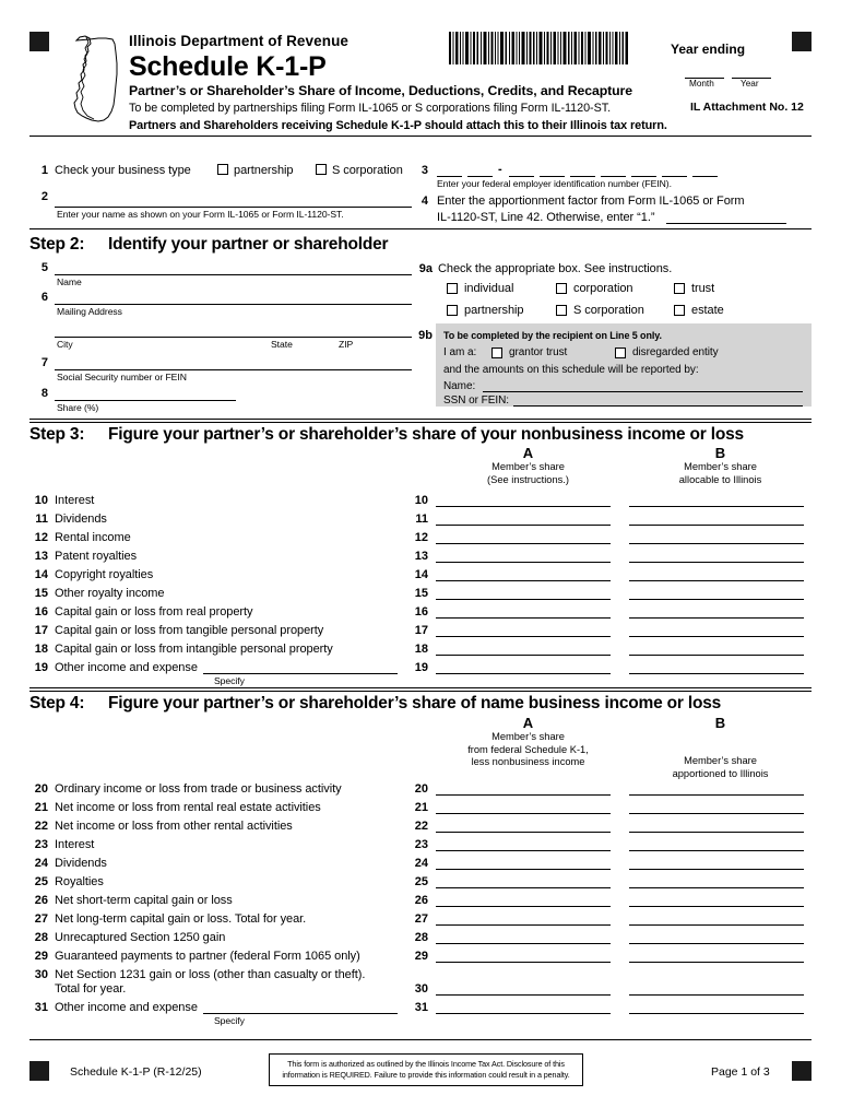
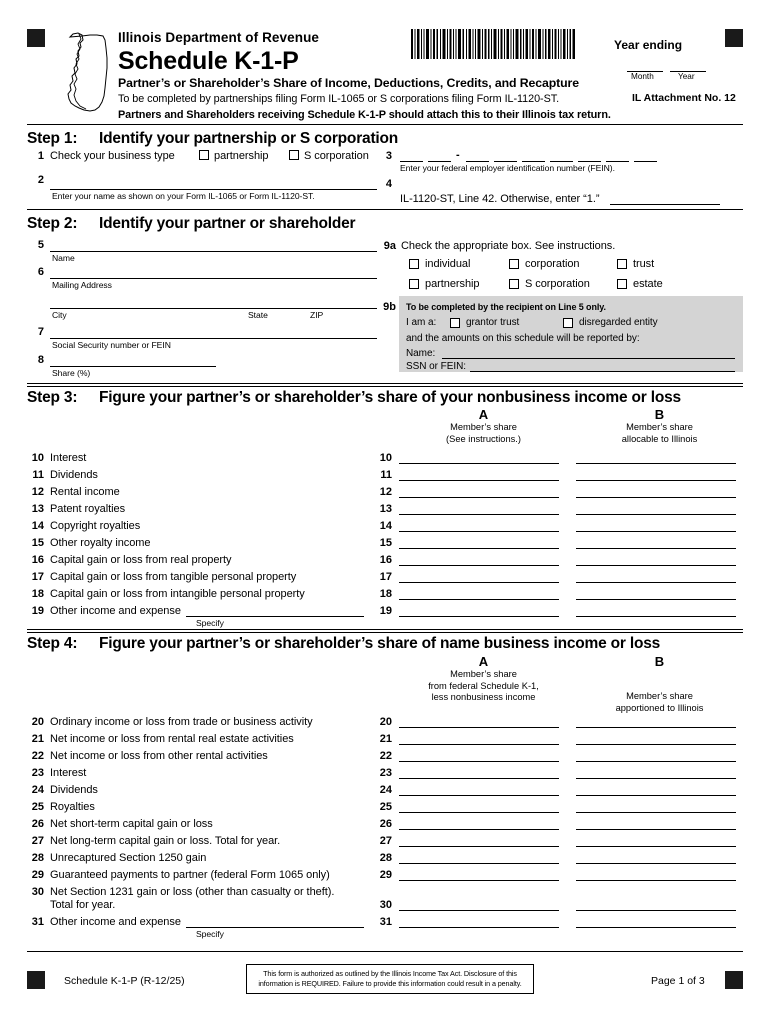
  Illinois Department of Revenue
  Schedule K-1-P
  Partner’s or Shareholder’s Share of Income, Deductions, Credits, and Recapture
  To be completed by partnerships filing Form IL-1065 or S corporations filing Form IL-1120-ST.
  Partners and Shareholders receiving Schedule K-1-P should attach this to their Illinois tax return.
  Year ending
  Month
  Year
  IL Attachment No. 12
+ Step 1: Identify your partnership or S corporation
  1
  Check your business type
  partnership
  S corporation
  2
  Enter your name as shown on your Form IL-1065 or Form IL-1120-ST.
  3
  -
  Enter your federal employer identification number (FEIN).
  4
- Enter the apportionment factor from Form IL-1065 or Form
  IL-1120-ST, Line 42. Otherwise, enter “1.”
  Step 2: Identify your partner or shareholder
  5
  Name
  6
  Mailing Address
  City
  State
  ZIP
  7
  Social Security number or FEIN
  8
  Share (%)
  9a
  Check the appropriate box. See instructions.
  individual
  corporation
  trust
  partnership
  S corporation
  estate
  9b
  To be completed by the recipient on Line 5 only.
  I am a:
  grantor trust
  disregarded entity
  and the amounts on this schedule will be reported by:
  Name:
  SSN or FEIN:
  Step 3: Figure your partner’s or shareholder’s share of your nonbusiness income or loss
  A
  Member’s share
  (See instructions.)
  B
  Member’s share
  allocable to Illinois
  10
  Interest
  10
  11
  Dividends
  11
  12
  Rental income
  12
  13
  Patent royalties
  13
  14
  Copyright royalties
  14
  15
  Other royalty income
  15
  16
  Capital gain or loss from real property
  16
  17
  Capital gain or loss from tangible personal property
  17
  18
  Capital gain or loss from intangible personal property
  18
  19
  Other income and expense
  Specify
  19
  Step 4: Figure your partner’s or shareholder’s share of name business income or loss
  A
  Member’s share
  from federal Schedule K-1,
  less nonbusiness income
  B
  Member’s share
  apportioned to Illinois
  20
  Ordinary income or loss from trade or business activity
  20
  21
  Net income or loss from rental real estate activities
  21
  22
  Net income or loss from other rental activities
  22
  23
  Interest
  23
  24
  Dividends
  24
  25
  Royalties
  25
  26
  Net short-term capital gain or loss
  26
  27
  Net long-term capital gain or loss. Total for year.
  27
  28
  Unrecaptured Section 1250 gain
  28
  29
  Guaranteed payments to partner (federal Form 1065 only)
  29
  30
  Net Section 1231 gain or loss (other than casualty or theft).
  Total for year.
  30
  31
  Other income and expense
  Specify
  31
  Schedule K-1-P (R-12/25)
  This form is authorized as outlined by the Illinois Income Tax Act. Disclosure of this
  information is REQUIRED. Failure to provide this information could result in a penalty.
  Page 1 of 3
